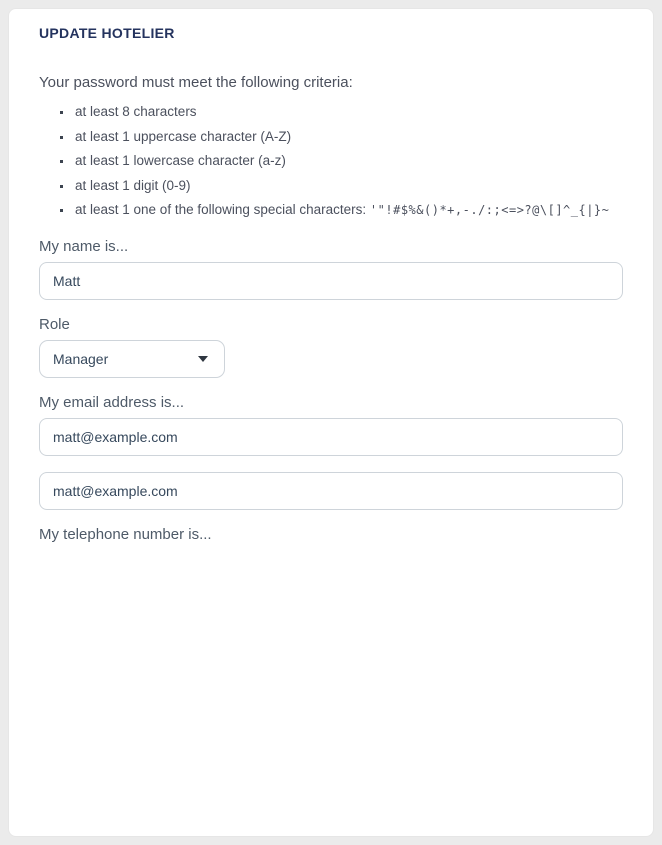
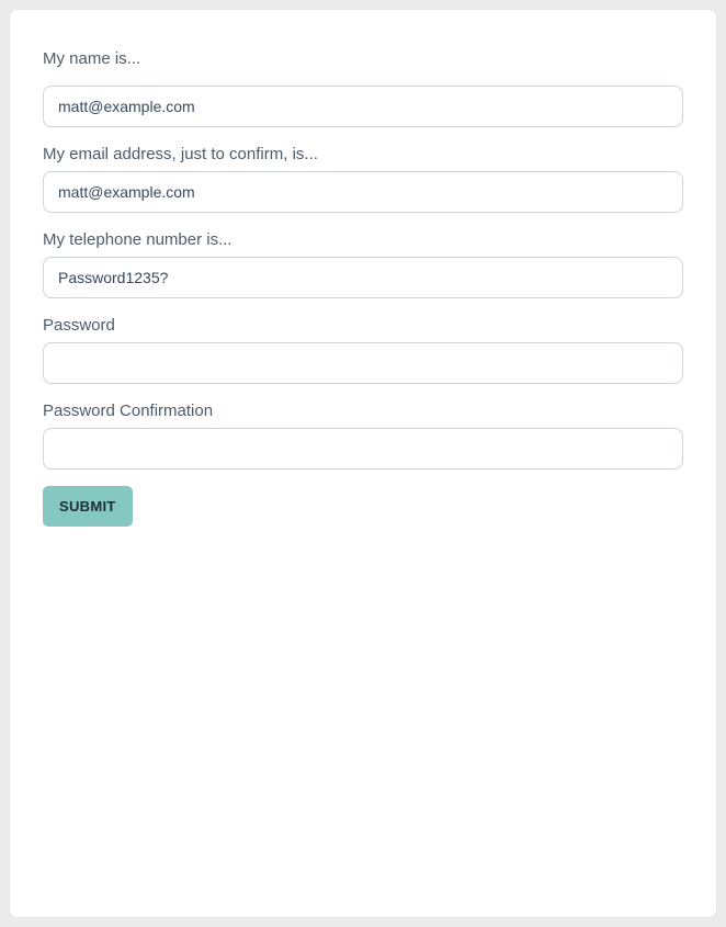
- UPDATE HOTELIER
- Your password must meet the following criteria:
- at least 8 characters
- at least 1 uppercase character (A-Z)
- at least 1 lowercase character (a-z)
- at least 1 digit (0-9)
- at least 1 one of the following special characters: '"!#$%&()*+,-./:;<=>?@\[]^_{|}~
  My name is...
- Matt
- Role
- Manager
- My email address is...
  matt@example.com
+ My email address, just to confirm, is...
  matt@example.com
  My telephone number is...
+ Password1235?
+ Password
+ Password Confirmation
+ SUBMIT
